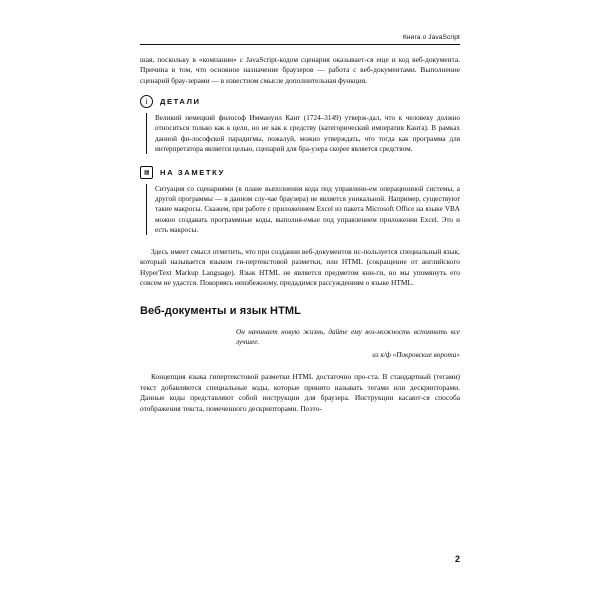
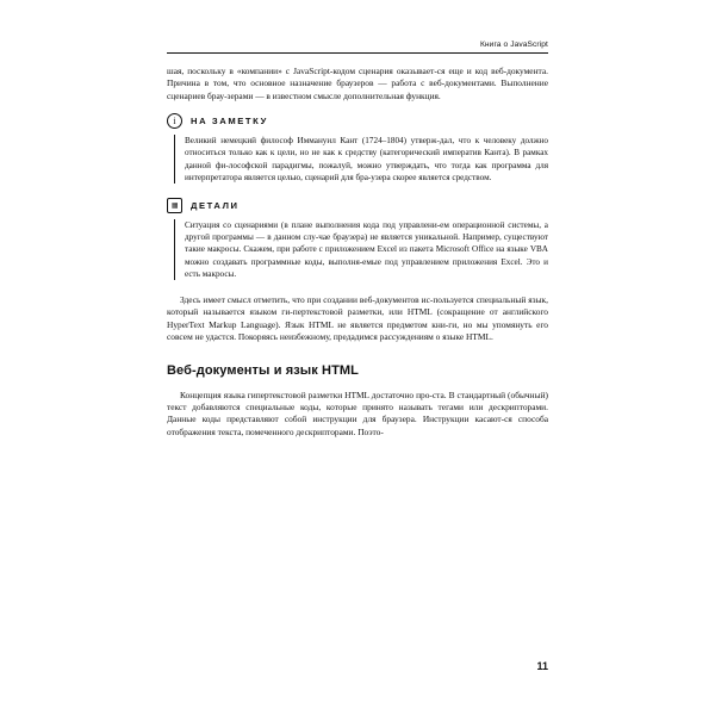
- шая, поскольку в «компании» с JavaScript-кодом сценария оказывает-ся еще и код веб-документа. Причина в том, что основное назначение браузеров — работа с веб-документами. Выполнение сценарий брау-зерами — в известном смысле дополнительная функция.
+ шая, поскольку в «компании» с JavaScript-кодом сценария оказывает-ся еще и код веб-документа. Причина в том, что основное назначение браузеров — работа с веб-документами. Выполнение сценариев брау-зерами — в известном смысле дополнительная функция.
  i
- ДЕТАЛИ
+ НА ЗАМЕТКУ
- Великий немецкий философ Иммануил Кант (1724–3149) утверж-дал, что к человеку должно относиться только как к цели, но не как к средству (категорический императив Канта). В рамках данной фи-лософской парадигмы, пожалуй, можно утверждать, что тогда как программа для интерпретатора является целью, сценарий для бра-узера скорее является средством.
+ Великий немецкий философ Иммануил Кант (1724–1804) утверж-дал, что к человеку должно относиться только как к цели, но не как к средству (категорический императив Канта). В рамках данной фи-лософской парадигмы, пожалуй, можно утверждать, что тогда как программа для интерпретатора является целью, сценарий для бра-узера скорее является средством.
- НА ЗАМЕТКУ
+ ДЕТАЛИ
  Ситуация со сценариями (в плане выполнения кода под управлени-ем операционной системы, а другой программы — в данном слу-чае браузера) не является уникальной. Например, существуют такие макросы. Скажем, при работе с приложением Excel из пакета Microsoft Office на языке VBA можно создавать программные коды, выполня-емые под управлением приложения Excel. Это и есть макросы.
  Здесь имеет смысл отметить, что при создании веб-документов ис-пользуется специальный язык, который называется языком ги-пертекстовой разметки, или HTML (сокращение от английского HyperText Markup Language). Язык HTML не является предметом кни-ги, но мы упомянуть его совсем не удастся. Покоряясь неизбежному, предадимся рассуждениям о языке HTML.
  Веб-документы и язык HTML
- Он начинает новую жизнь, дайте ему воз-можность вспомнить все лучшее.
- из к/ф «Покровские ворота»
- Концепция языка гипертекстовой разметки HTML достаточно про-ста. В стандартный (тегами) текст добавляются специальные коды, которые принято называть тегами или дескрипторами. Данные коды представляют собой инструкции для браузера. Инструкции касают-ся способа отображения текста, помеченного дескрипторами. Поэто-
+ Концепция языка гипертекстовой разметки HTML достаточно про-ста. В стандартный (обычный) текст добавляются специальные коды, которые принято называть тегами или дескрипторами. Данные коды представляют собой инструкции для браузера. Инструкции касают-ся способа отображения текста, помеченного дескрипторами. Поэто-
- 2
+ 11
